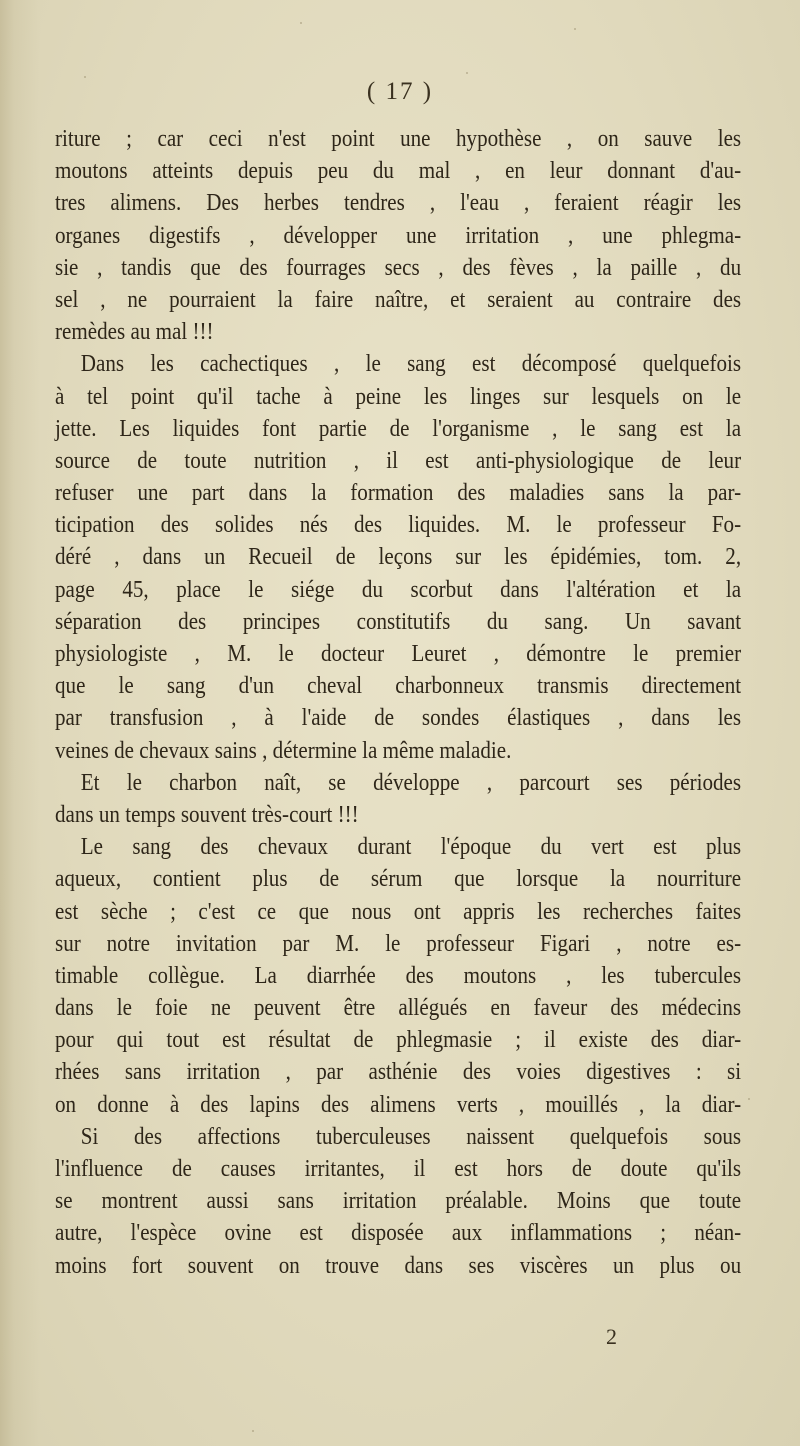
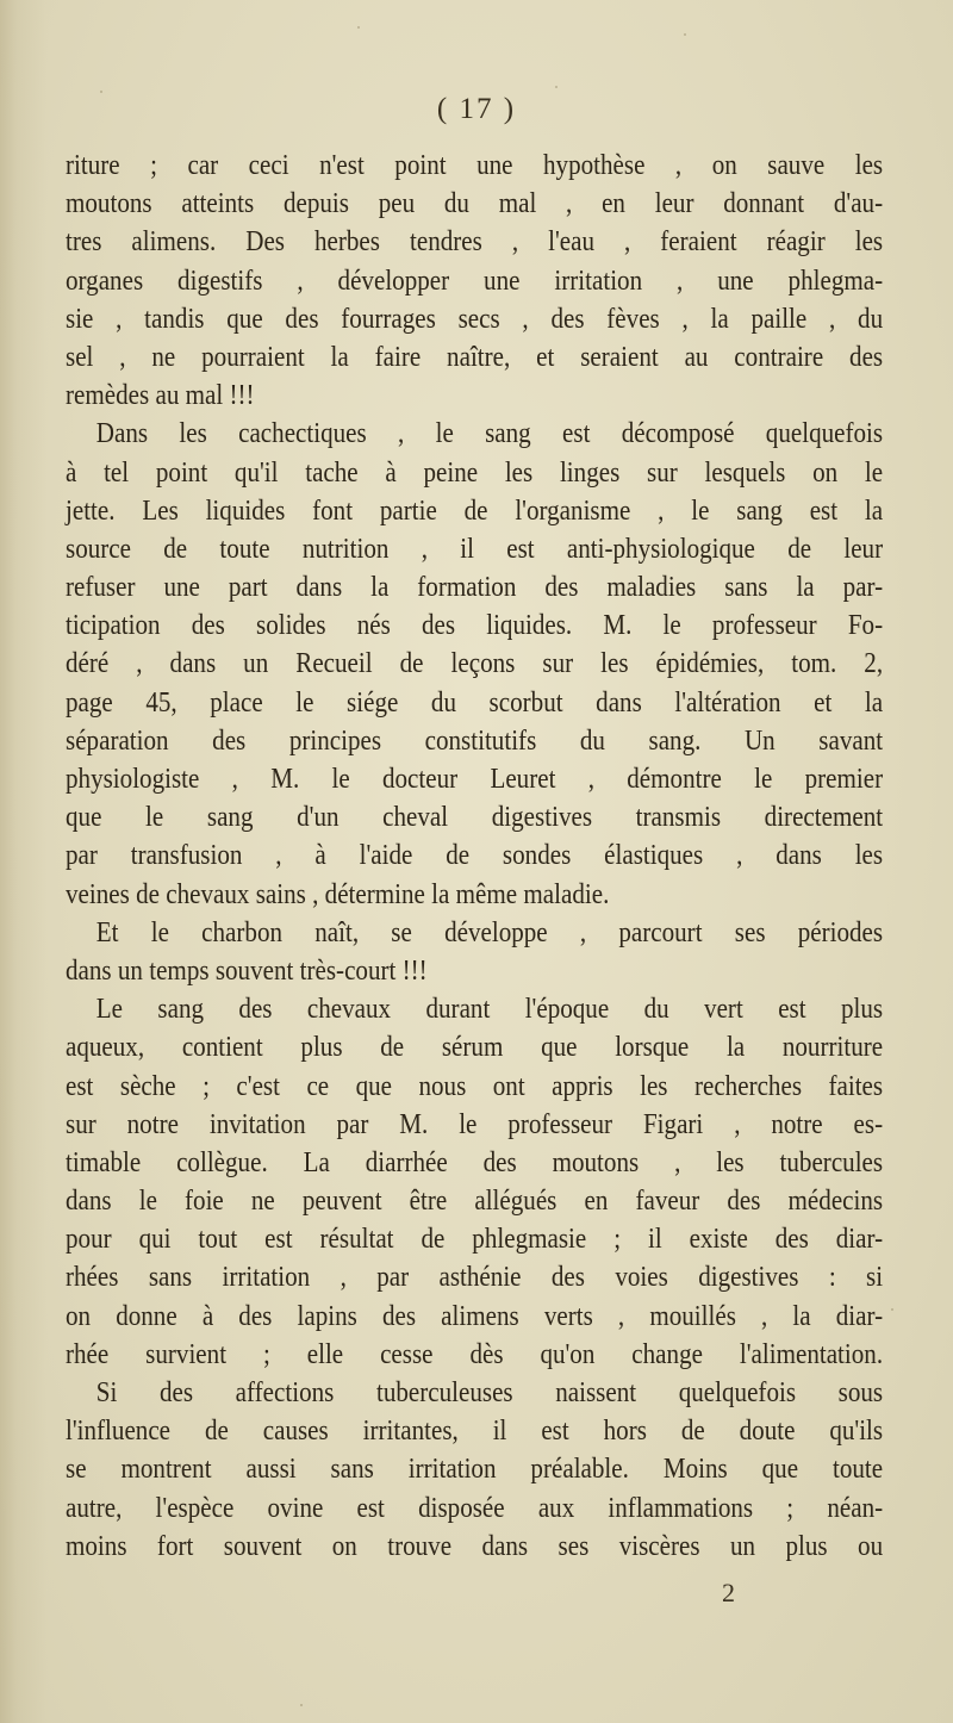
  ( 17 )
  riture ; car ceci n'est point une hypothèse , on sauve les
  moutons atteints depuis peu du mal , en leur donnant d'au-
  tres alimens. Des herbes tendres , l'eau , feraient réagir les
  organes digestifs , développer une irritation , une phlegma-
  sie , tandis que des fourrages secs , des fèves , la paille , du
  sel , ne pourraient la faire naître, et seraient au contraire des
  remèdes au mal !!!
  Dans les cachectiques , le sang est décomposé quelquefois
  à tel point qu'il tache à peine les linges sur lesquels on le
  jette. Les liquides font partie de l'organisme , le sang est la
  source de toute nutrition , il est anti-physiologique de leur
  refuser une part dans la formation des maladies sans la par-
  ticipation des solides nés des liquides. M. le professeur Fo-
  déré , dans un Recueil de leçons sur les épidémies, tom. 2,
  page 45, place le siége du scorbut dans l'altération et la
  séparation des principes constitutifs du sang. Un savant
  physiologiste , M. le docteur Leuret , démontre le premier
- que le sang d'un cheval charbonneux transmis directement
+ que le sang d'un cheval digestives transmis directement
  par transfusion , à l'aide de sondes élastiques , dans les
  veines de chevaux sains , détermine la même maladie.
  Et le charbon naît, se développe , parcourt ses périodes
  dans un temps souvent très-court !!!
  Le sang des chevaux durant l'époque du vert est plus
  aqueux, contient plus de sérum que lorsque la nourriture
  est sèche ; c'est ce que nous ont appris les recherches faites
  sur notre invitation par M. le professeur Figari , notre es-
  timable collègue. La diarrhée des moutons , les tubercules
  dans le foie ne peuvent être allégués en faveur des médecins
  pour qui tout est résultat de phlegmasie ; il existe des diar-
  rhées sans irritation , par asthénie des voies digestives : si
  on donne à des lapins des alimens verts , mouillés , la diar-
+ rhée survient ; elle cesse dès qu'on change l'alimentation.
  Si des affections tuberculeuses naissent quelquefois sous
  l'influence de causes irritantes, il est hors de doute qu'ils
  se montrent aussi sans irritation préalable. Moins que toute
  autre, l'espèce ovine est disposée aux inflammations ; néan-
  moins fort souvent on trouve dans ses viscères un plus ou
  2
